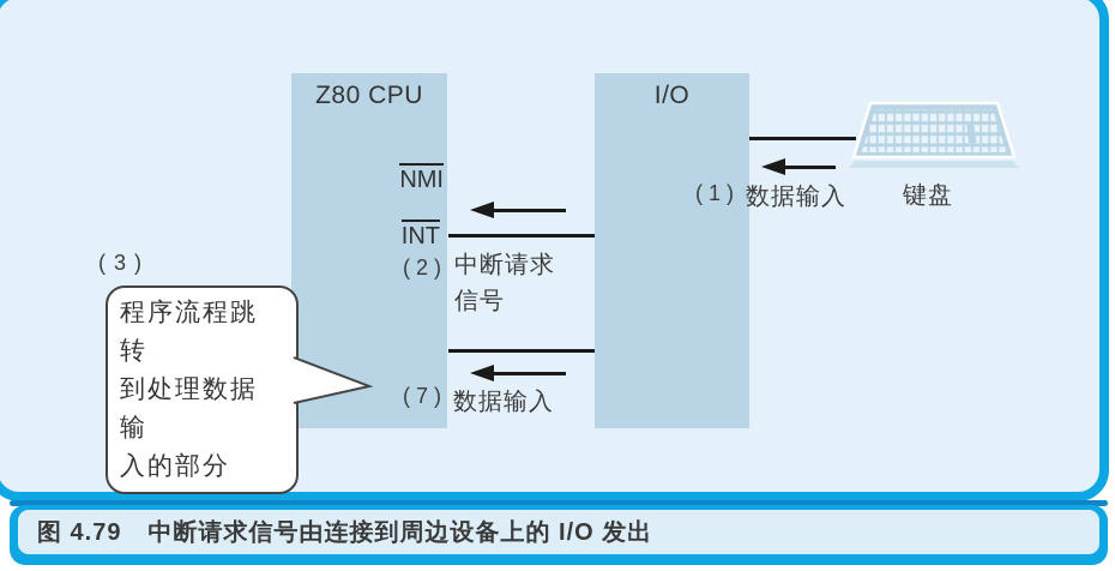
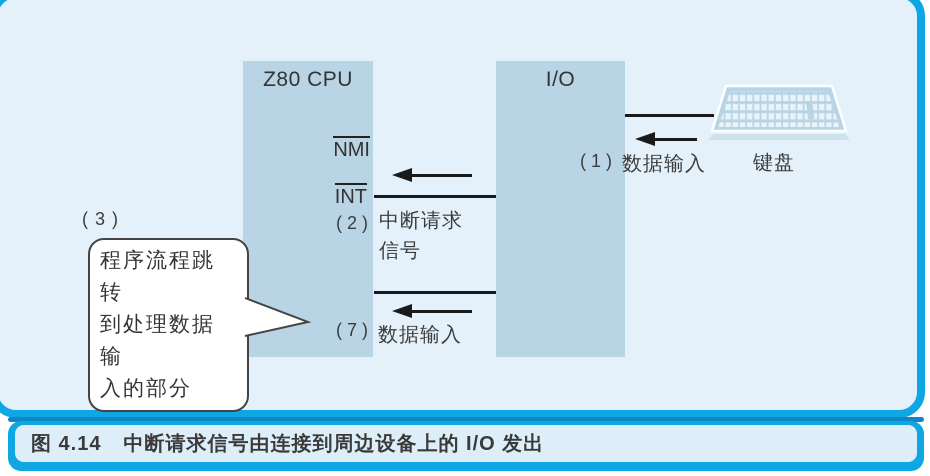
  Z80 CPU
  NMI
  INT
  ( 2 )
  ( 7 )
  I/O
  ( 1 )
  数据输入
  键盘
  中断请求
  信号
  数据输入
  ( 3 )
  程序流程跳转
  到处理数据输
  入的部分
- 图 4.79
+ 图 4.14
  中断请求信号由连接到周边设备上的 I/O 发出
